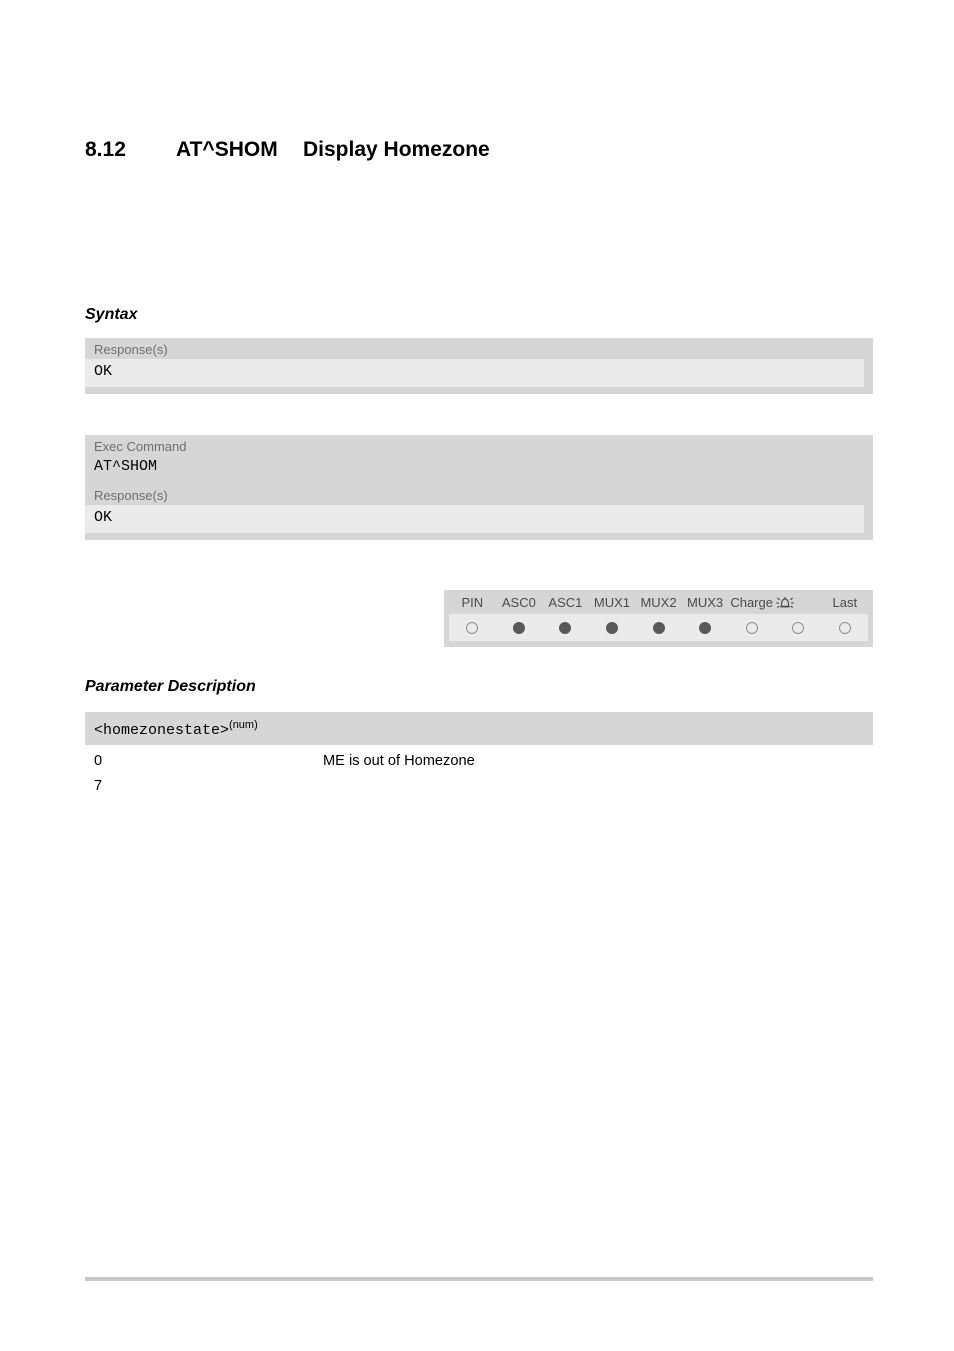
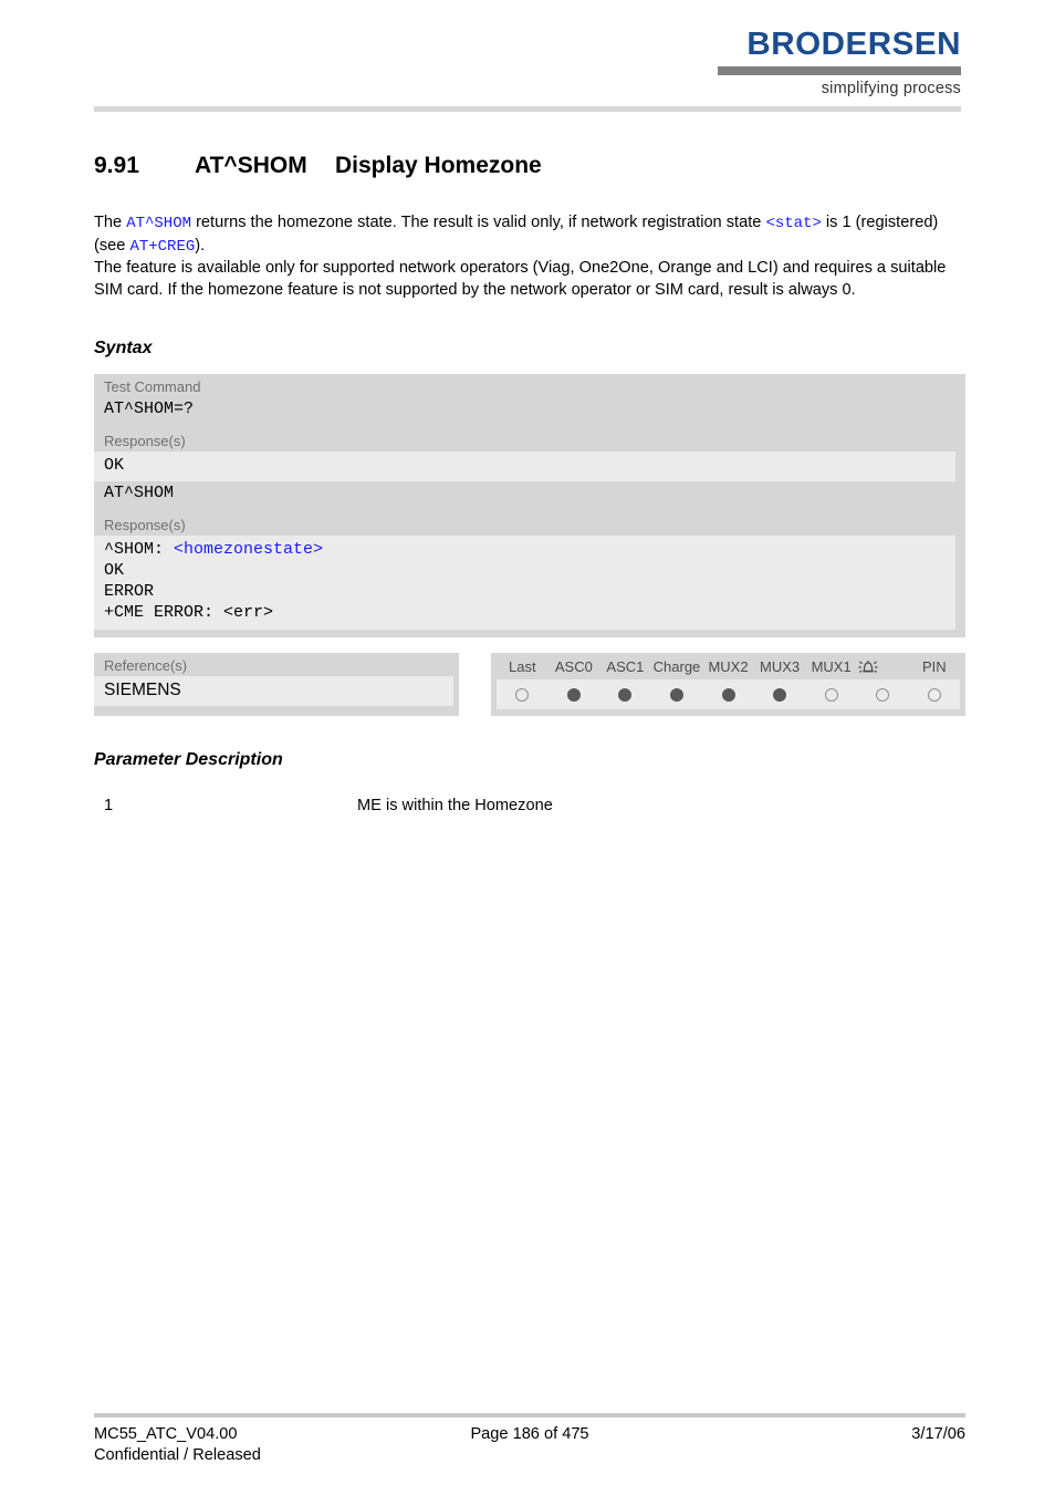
+ BRODERSEN
+ simplifying process
- 8.12 AT^SHOM Display Homezone
+ 9.91 AT^SHOM Display Homezone
+ The AT^SHOM returns the homezone state. The result is valid only, if network registration state <stat> is 1 (registered) (see AT+CREG).
+ The feature is available only for supported network operators (Viag, One2One, Orange and LCI) and requires a suitable SIM card. If the homezone feature is not supported by the network operator or SIM card, result is always 0.
  Syntax
+ Test Command
+ AT^SHOM=?
  Response(s)
  OK
- Exec Command
  AT^SHOM
  Response(s)
+ ^SHOM: <homezonestate>
  OK
+ ERROR
+ +CME ERROR: <err>
+ Reference(s)
+ SIEMENS
- PIN
+ Last
  ASC0
  ASC1
- MUX1
+ Charge
  MUX2
  MUX3
- Charge
+ MUX1
- Last
+ PIN
  Parameter Description
- <homezonestate>(num)
- 0
- ME is out of Homezone
- 7
+ 1
+ ME is within the Homezone
+ MC55_ATC_V04.00
+ Page 186 of 475
+ 3/17/06
+ Confidential / Released
